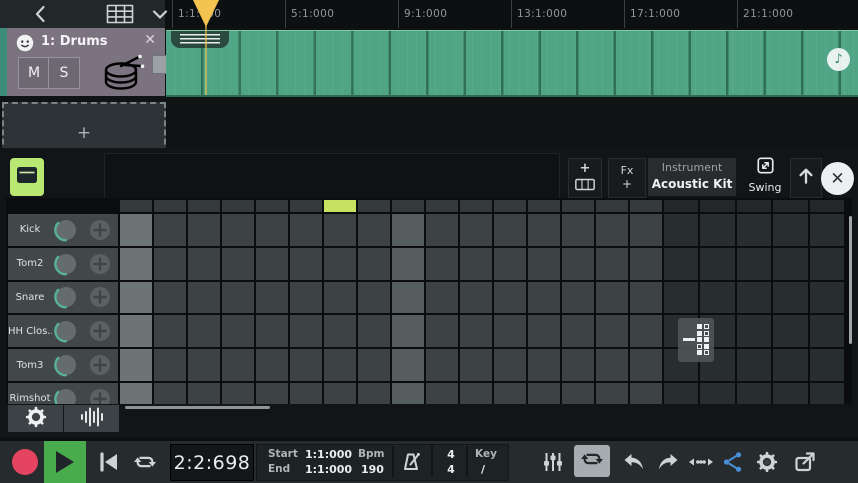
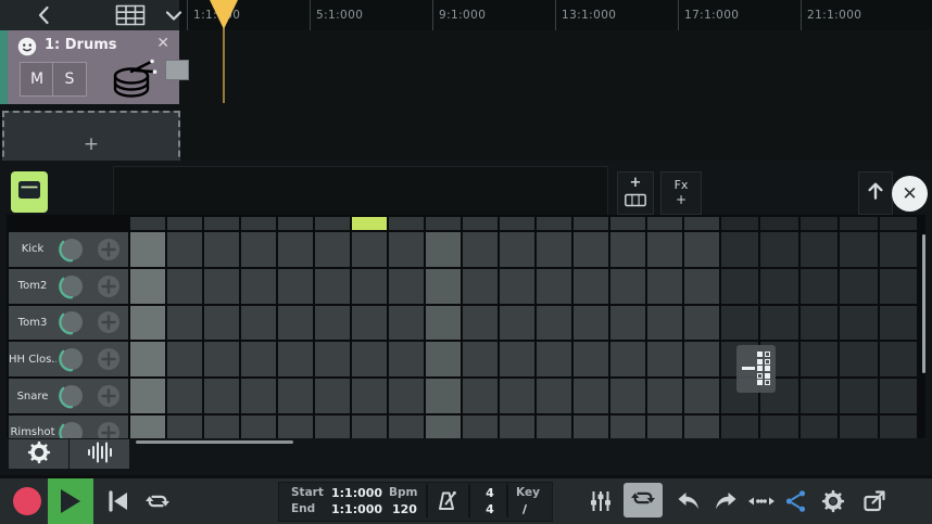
  1:1:000
  5:1:000
  9:1:000
  13:1:000
  17:1:000
  21:1:000
  1: Drums
  ✕
  M
  S
- ♪
  +
  +
  Fx
  +
- Instrument
- Acoustic Kit
- Swing
  ✕
  Kick
  Tom2
- Snare
+ Tom3
  HH Clos.
- Tom3
+ Snare
  Rimshot
- 2:2:698
  Start
  End
  1:1:000
  1:1:000
  Bpm
- 190
+ 120
  4
  4
  Key
  /
